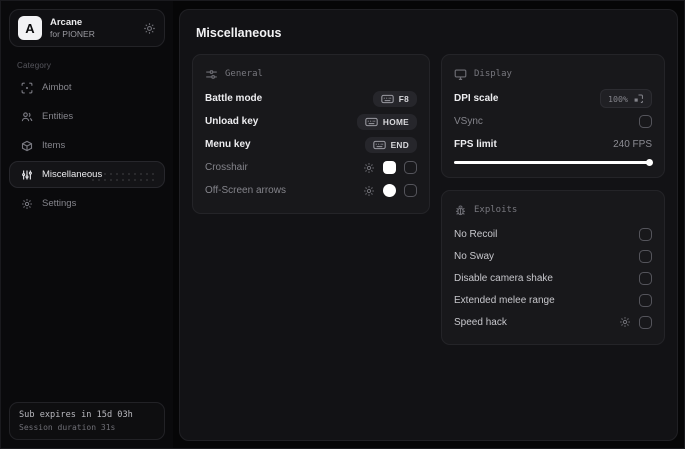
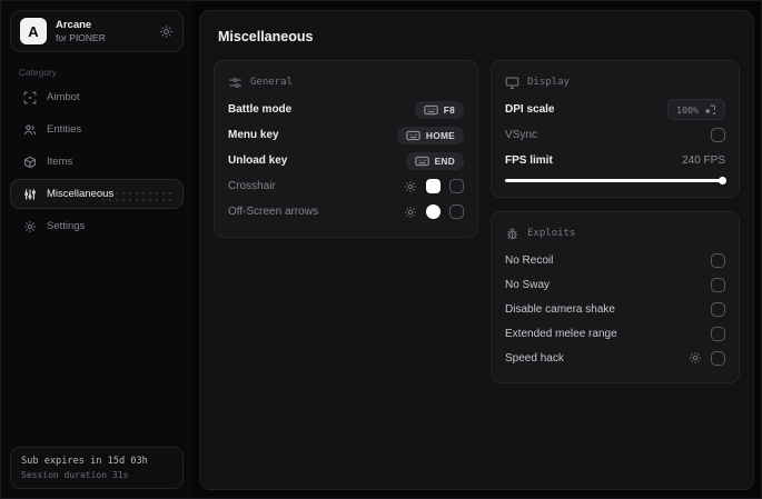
  A
  Arcane
  for PIONER
  Category
  Aimbot
  Entities
  Items
  Miscellaneous
  Settings
  Sub expires in 15d 03h
  Session duration 31s
  Miscellaneous
  General
  Battle mode
  F8
- Unload key
+ Menu key
  HOME
- Menu key
+ Unload key
  END
  Crosshair
  Off-Screen arrows
  Display
  DPI scale
  100%
  VSync
  FPS limit
  240 FPS
  Exploits
  No Recoil
  No Sway
  Disable camera shake
  Extended melee range
  Speed hack
